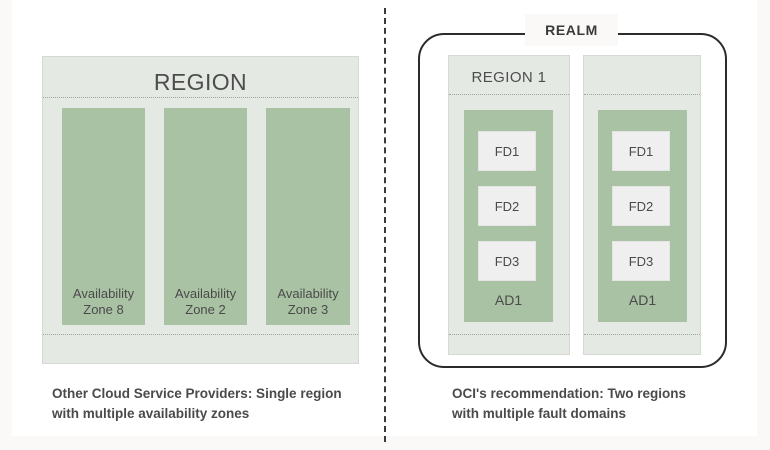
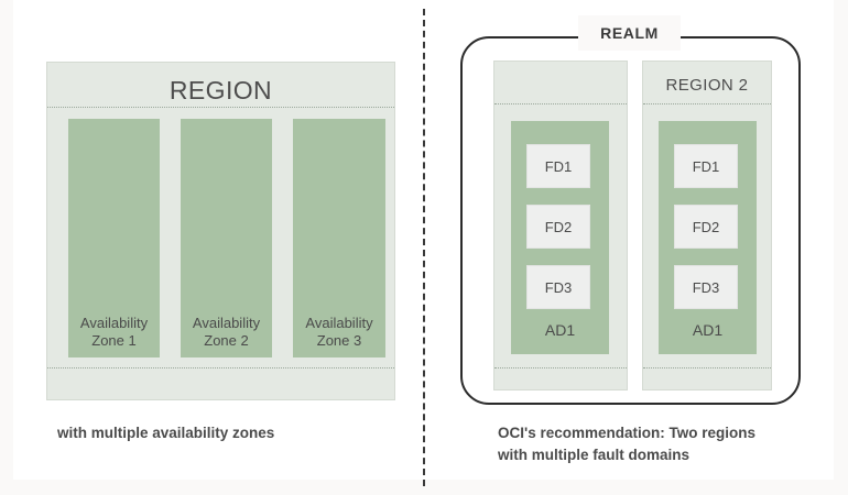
  REGION
  Availability
- Zone 8
+ Zone 1
  Availability
  Zone 2
  Availability
  Zone 3
- Other Cloud Service Providers: Single region
  with multiple availability zones
  REALM
- REGION 1
  AD1
  FD1
  FD2
  FD3
+ REGION 2
  AD1
  FD1
  FD2
  FD3
  OCI's recommendation: Two regions
  with multiple fault domains
